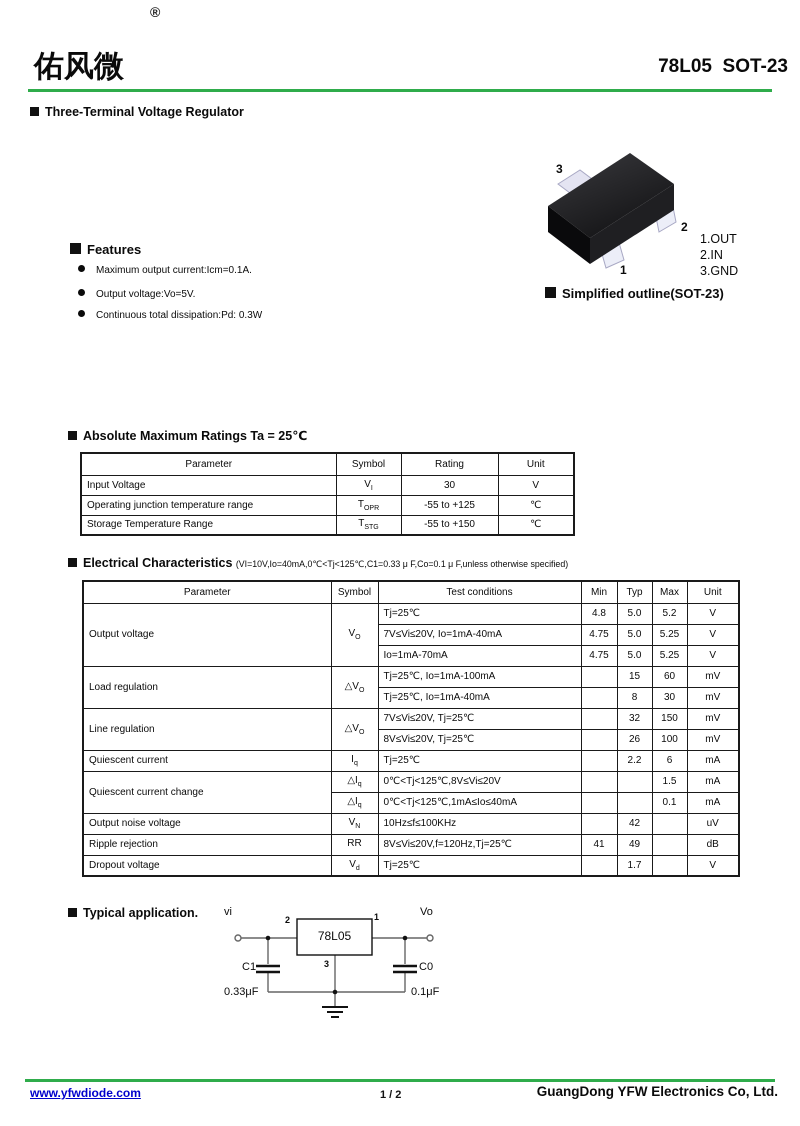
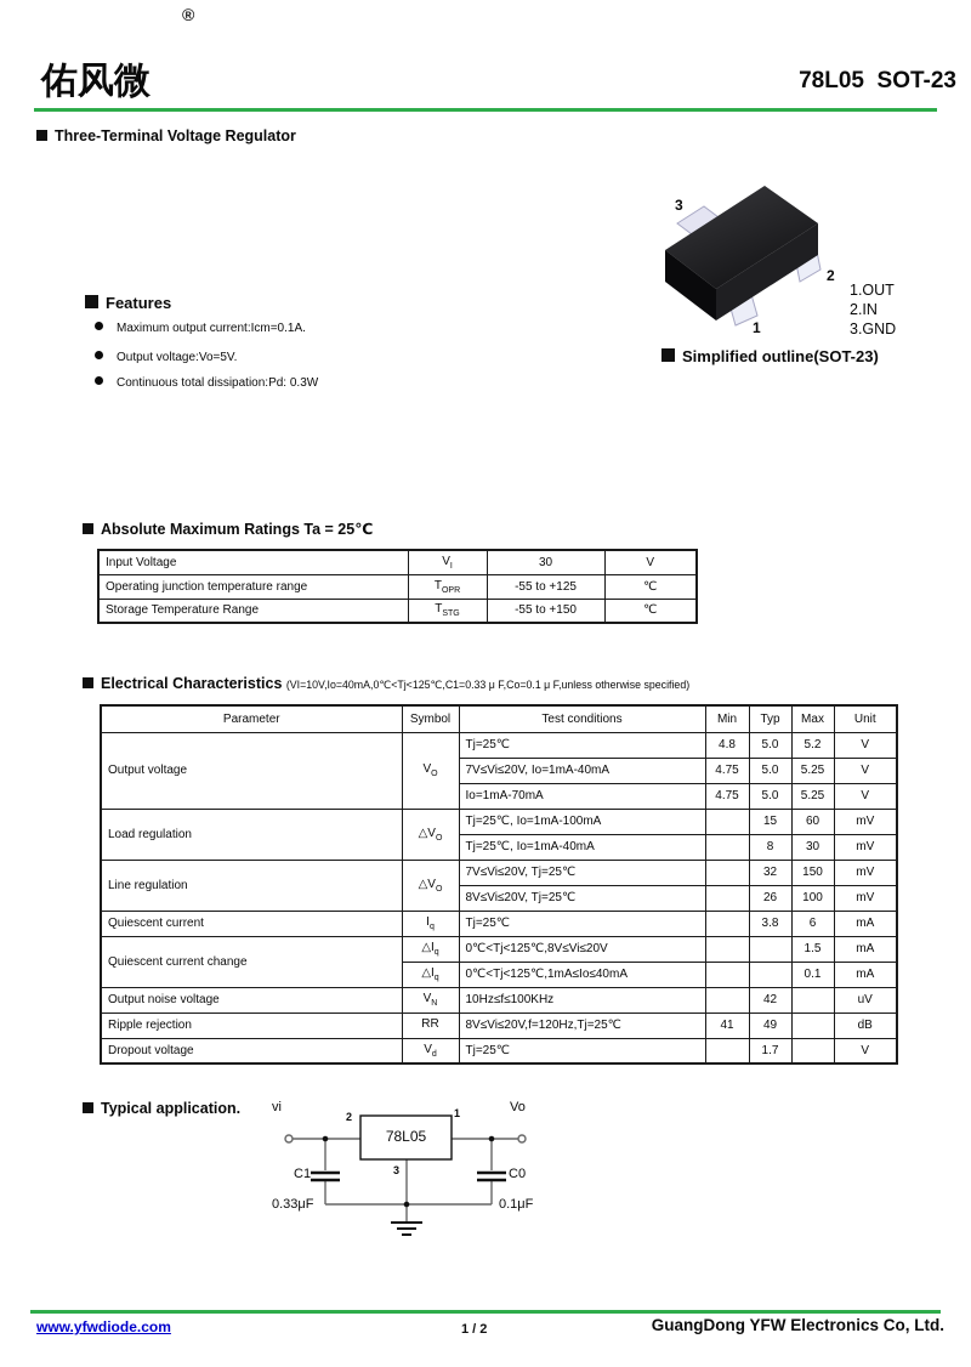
  ®
  佑风微
  78L05 SOT-23
  Three-Terminal Voltage Regulator
  Features
  Maximum output current:Icm=0.1A.
  Output voltage:Vo=5V.
  Continuous total dissipation:Pd: 0.3W
  3
  2
  1
  1.OUT
  2.IN
  3.GND
  Simplified outline(SOT-23)
  Absolute Maximum Ratings Ta = 25℃
- Parameter	Symbol	Rating	Unit
  Input Voltage	V	30	V
  Operating junction temperature range	T	-55 to +125	℃
  Storage Temperature Range	T	-55 to +150	℃
  Electrical Characteristics (VI=10V,Io=40mA,0℃<Tj<125℃,C1=0.33 μ F,Co=0.1 μ F,unless otherwise specified)
  Parameter	Symbol	Test conditions	Min	Typ	Max	Unit
  Output voltage	V	Tj=25℃	4.8	5.0	5.2	V
  7V≤Vi≤20V, Io=1mA-40mA	4.75	5.0	5.25	V
  Io=1mA-70mA	4.75	5.0	5.25	V
  Load regulation	△V	Tj=25℃, Io=1mA-100mA		15	60	mV
  Tj=25℃, Io=1mA-40mA		8	30	mV
  Line regulation	△V	7V≤Vi≤20V, Tj=25℃		32	150	mV
  8V≤Vi≤20V, Tj=25℃		26	100	mV
- Quiescent current	I	Tj=25℃		2.2	6	mA
+ Quiescent current	I	Tj=25℃		3.8	6	mA
  Quiescent current change	△I	0℃<Tj<125℃,8V≤Vi≤20V			1.5	mA
  △I	0℃<Tj<125℃,1mA≤Io≤40mA			0.1	mA
  Output noise voltage	V	10Hz≤f≤100KHz		42		uV
  Ripple rejection	RR	8V≤Vi≤20V,f=120Hz,Tj=25℃	41	49		dB
  Dropout voltage	V	Tj=25℃		1.7		V
  Typical application.
  vi
  Vo
  2
  1
  3
  78L05
  C1
  0.33μF
  C0
  0.1μF
  www.yfwdiode.com
  1 / 2
  GuangDong YFW Electronics Co, Ltd.
